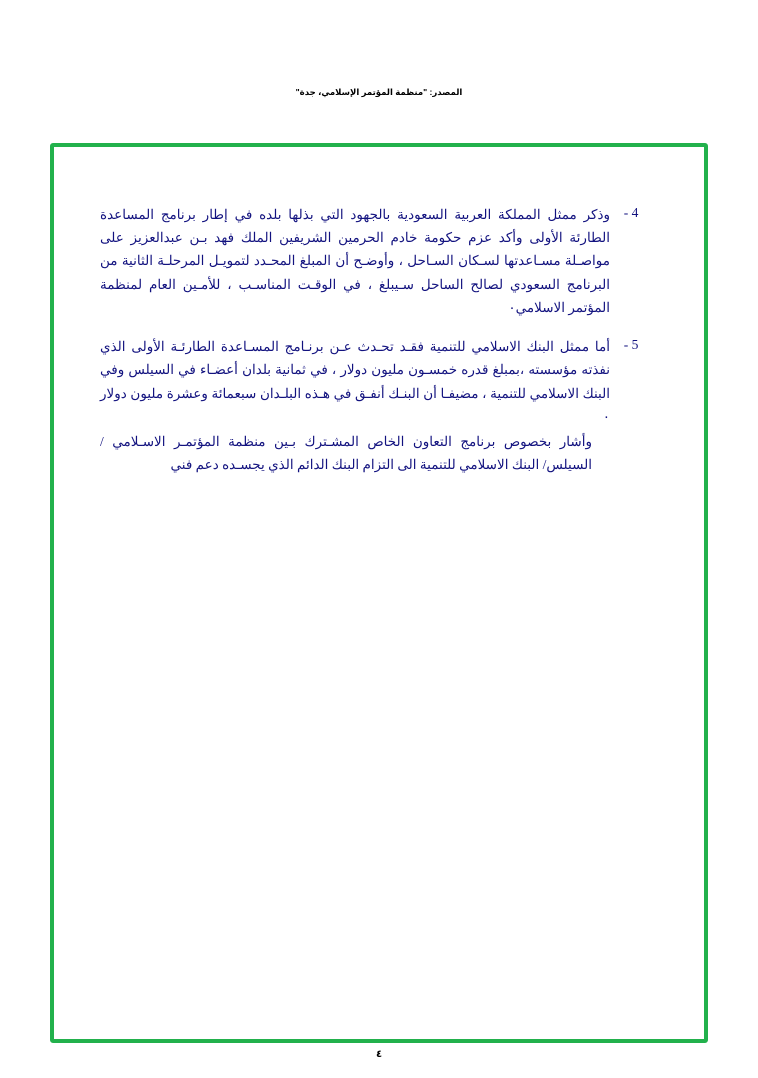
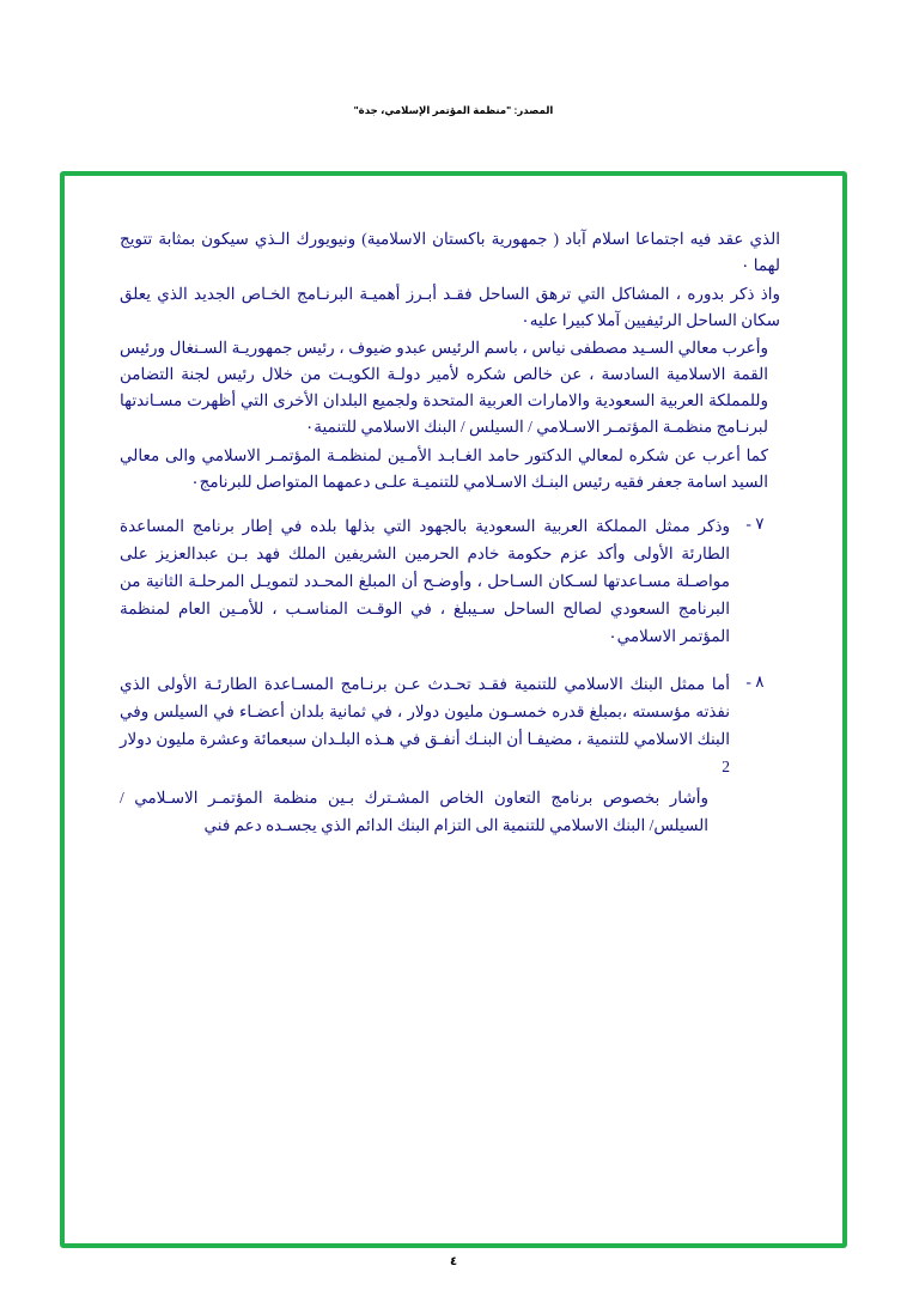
  المصدر: "منظمة المؤتمر الإسلامي، جدة"
+ الذي عقد فيه اجتماعا اسلام آباد ( جمهورية باكستان الاسلامية) ونيويورك الـذي سيكون بمثابة تتويج لهما ٠
+ واذ ذكر بدوره ، المشاكل التي ترهق الساحل فقـد أبـرز أهميـة البرنـامج الخـاص الجديد الذي يعلق سكان الساحل الرئيفيين آملا كبيرا عليه٠
+ وأعرب معالي السـيد مصطفى نياس ، باسم الرئيس عبدو ضيوف ، رئيس جمهوريـة السـنغال ورئيس القمة الاسلامية السادسة ، عن خالص شكره لأمير دولـة الكويـت من خلال رئيس لجنة التضامن وللمملكة العربية السعودية والامارات العربية المتحدة ولجميع البلدان الأخرى التي أظهرت مسـاندتها لبرنـامج منظمـة المؤتمـر الاسـلامي / السيلس / البنك الاسلامي للتنمية٠
+ كما أعرب عن شكره لمعالي الدكتور حامد الغـابـد الأمـين لمنظمـة المؤتمـر الاسلامي والى معالي السيد اسامة جعفر فقيه رئيس البنـك الاسـلامي للتنميـة علـى دعمهما المتواصل للبرنامج٠
- 4 -
+ ٧ -
  وذكر ممثل المملكة العربية السعودية بالجهود التي بذلها بلده في إطار برنامج المساعدة الطارئة الأولى وأكد عزم حكومة خادم الحرمين الشريفين الملك فهد بـن عبدالعزيز على مواصـلة مسـاعدتها لسـكان السـاحل ، وأوضـح أن المبلغ المحـدد لتمويـل المرحلـة الثانية من البرنامج السعودي لصالح الساحل سـيبلغ ، في الوقـت المناسـب ، للأمـين العام لمنظمة المؤتمر الاسلامي٠
- 5 -
+ ٨ -
- أما ممثل البنك الاسلامي للتنمية فقـد تحـدث عـن برنـامج المسـاعدة الطارئـة الأولى الذي نفذته مؤسسته ،بمبلغ قدره خمسـون مليون دولار ، في ثمانية بلدان أعضـاء في السيلس وفي البنك الاسلامي للتنمية ، مضيفـا أن البنـك أنفـق في هـذه البلـدان سبعمائة وعشرة مليون دولار ٠
+ أما ممثل البنك الاسلامي للتنمية فقـد تحـدث عـن برنـامج المسـاعدة الطارئـة الأولى الذي نفذته مؤسسته ،بمبلغ قدره خمسـون مليون دولار ، في ثمانية بلدان أعضـاء في السيلس وفي البنك الاسلامي للتنمية ، مضيفـا أن البنـك أنفـق في هـذه البلـدان سبعمائة وعشرة مليون دولار 2
  وأشار بخصوص برنامج التعاون الخاص المشـترك بـين منظمة المؤتمـر الاسـلامي / السيلس/ البنك الاسلامي للتنمية الى التزام البنك الدائم الذي يجسـده دعم فني
  ٤
